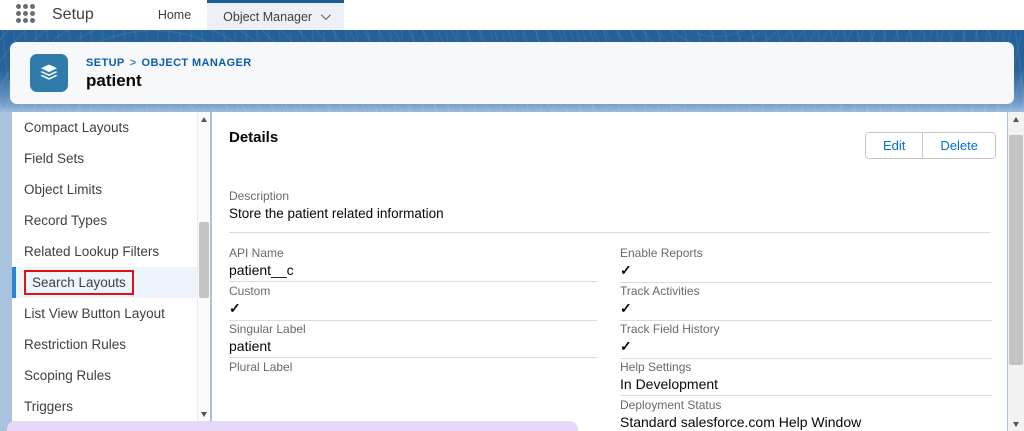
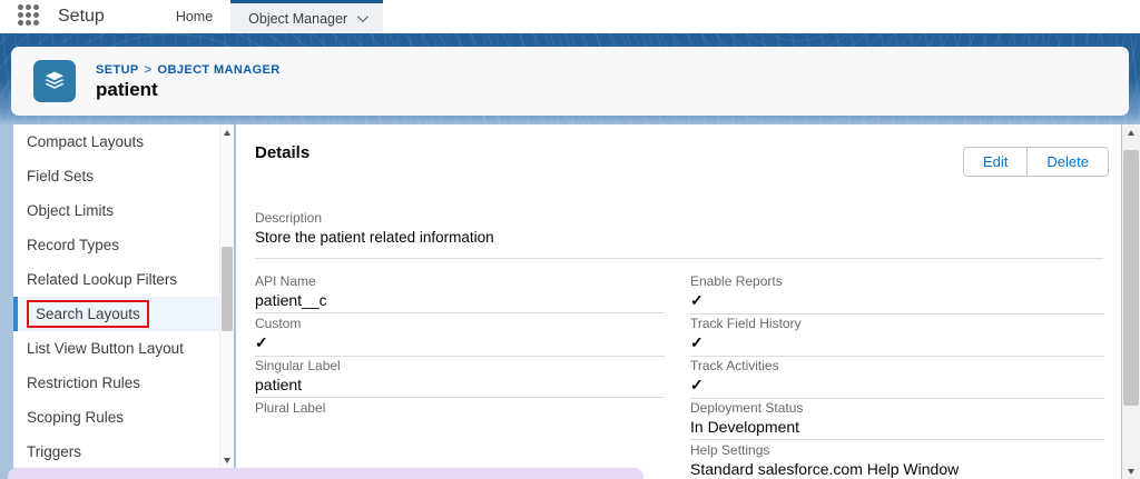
  Setup
  Home
  Object Manager
  SETUP > OBJECT MANAGER
  patient
  Compact Layouts
  Field Sets
  Object Limits
  Record Types
  Related Lookup Filters
  Search Layouts
  List View Button Layout
  Restriction Rules
  Scoping Rules
  Triggers
  Details
  Edit
  Delete
  Description
  Store the patient related information
  API Name
  patient__c
  Custom
  ✓
  Singular Label
  patient
  Plural Label
  Enable Reports
  ✓
- Track Activities
+ Track Field History
  ✓
- Track Field History
+ Track Activities
  ✓
- Help Settings
+ Deployment Status
  In Development
- Deployment Status
+ Help Settings
  Standard salesforce.com Help Window
